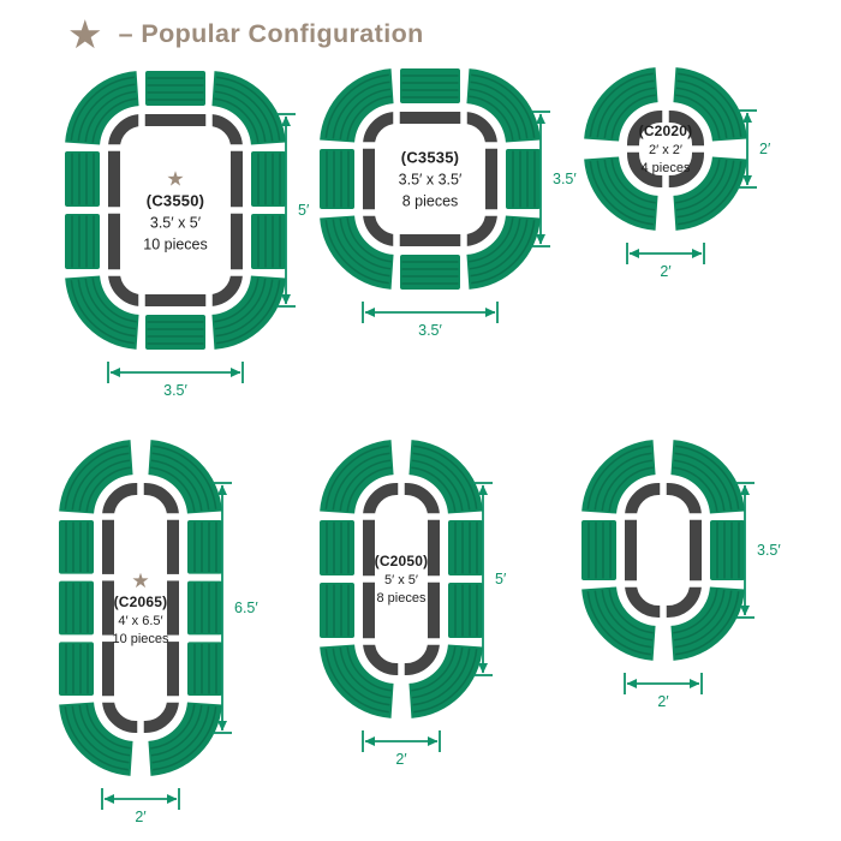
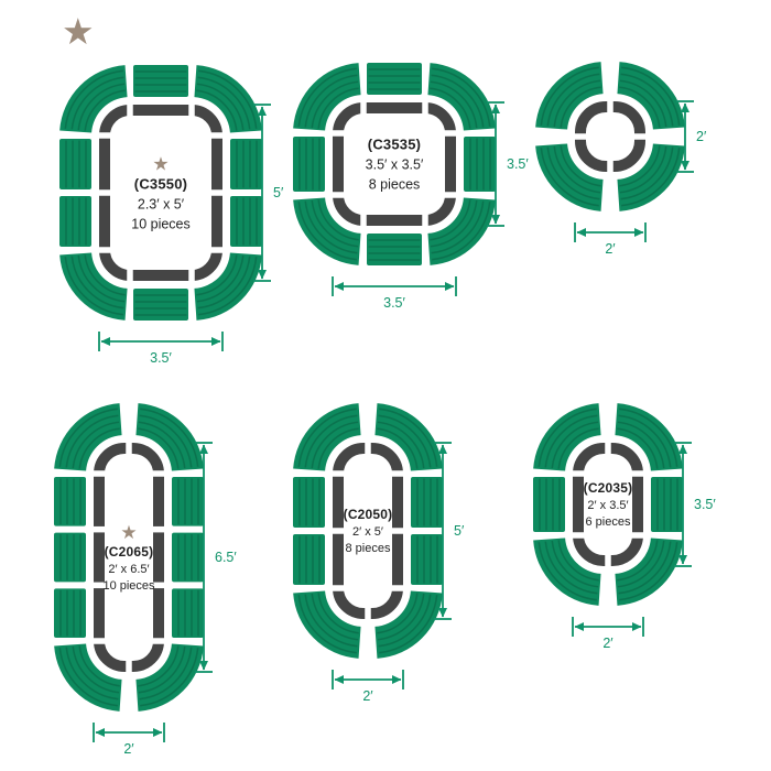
  ★
- – Popular Configuration
  ★
  (C3550)
- 3.5′ x 5′
+ 2.3′ x 5′
  10 pieces
  5′
  3.5′
  (C3535)
  3.5′ x 3.5′
  8 pieces
  3.5′
  3.5′
- (C2020)
- 2′ x 2′
- 4 pieces
  2′
  2′
  ★
  (C2065)
- 4′ x 6.5′
+ 2′ x 6.5′
  10 pieces
  6.5′
  2′
  (C2050)
- 5′ x 5′
+ 2′ x 5′
  8 pieces
  5′
  2′
+ (C2035)
+ 2′ x 3.5′
+ 6 pieces
  3.5′
  2′
